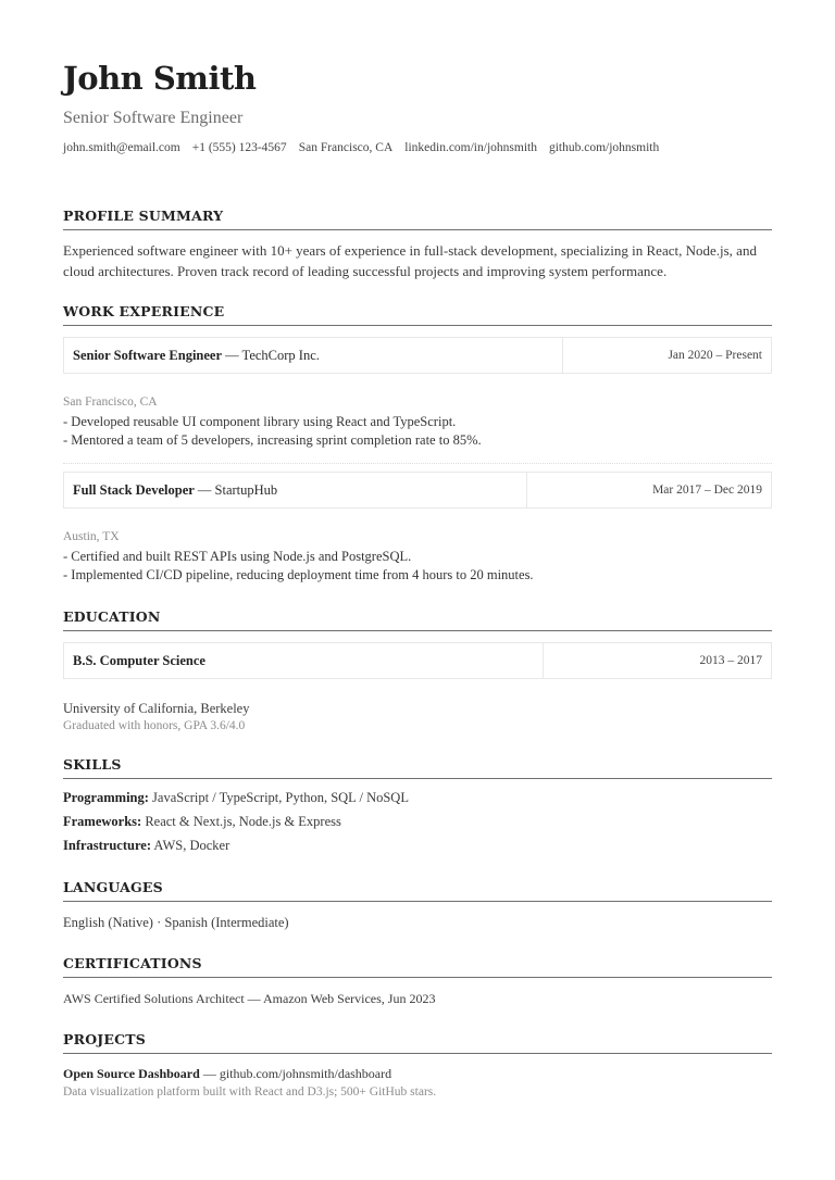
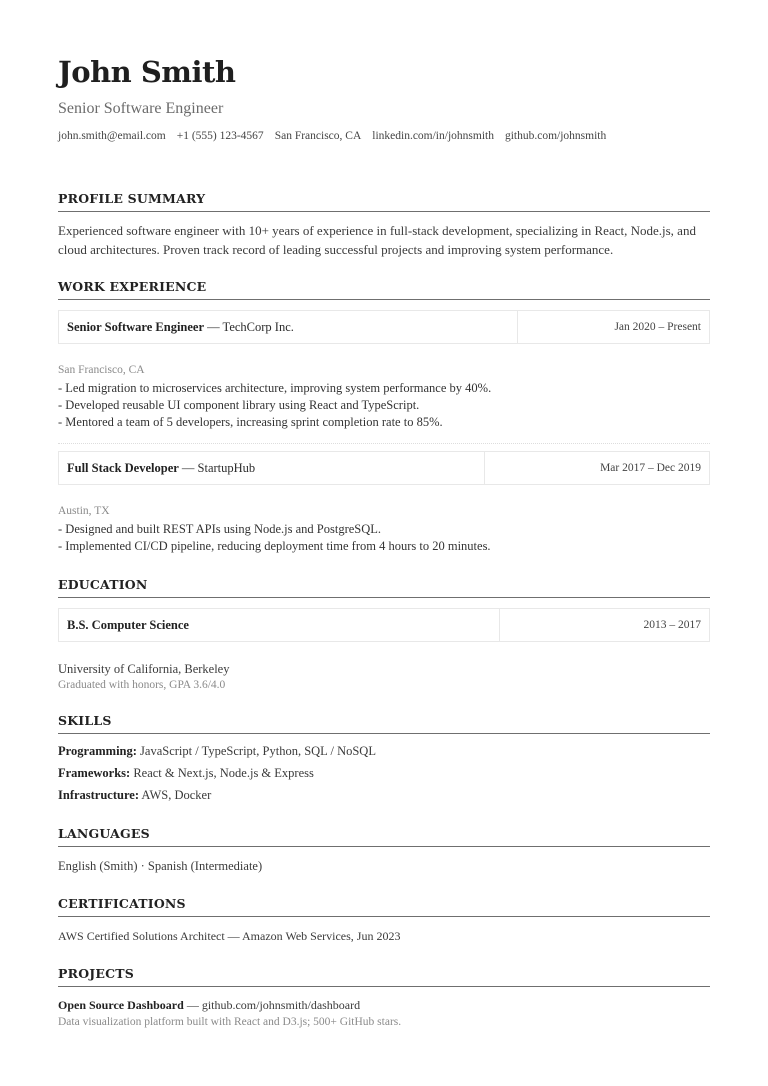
  John Smith
  Senior Software Engineer
  john.smith@email.com
  +1 (555) 123-4567
  San Francisco, CA
  linkedin.com/in/johnsmith
  github.com/johnsmith
  PROFILE SUMMARY
  Experienced software engineer with 10+ years of experience in full-stack development, specializing in React, Node.js, and cloud architectures. Proven track record of leading successful projects and improving system performance.
  WORK EXPERIENCE
  Senior Software Engineer
  — TechCorp Inc.
  Jan 2020 – Present
  San Francisco, CA
+ - Led migration to microservices architecture, improving system performance by 40%.
  - Developed reusable UI component library using React and TypeScript.
  - Mentored a team of 5 developers, increasing sprint completion rate to 85%.
  Full Stack Developer
  — StartupHub
  Mar 2017 – Dec 2019
  Austin, TX
- - Certified and built REST APIs using Node.js and PostgreSQL.
+ - Designed and built REST APIs using Node.js and PostgreSQL.
  - Implemented CI/CD pipeline, reducing deployment time from 4 hours to 20 minutes.
  EDUCATION
  B.S. Computer Science
  2013 – 2017
  University of California, Berkeley
  Graduated with honors, GPA 3.6/4.0
  SKILLS
  Programming: JavaScript / TypeScript, Python, SQL / NoSQL
  Frameworks: React & Next.js, Node.js & Express
  Infrastructure: AWS, Docker
  LANGUAGES
- English (Native) · Spanish (Intermediate)
+ English (Smith) · Spanish (Intermediate)
  CERTIFICATIONS
  AWS Certified Solutions Architect — Amazon Web Services, Jun 2023
  PROJECTS
  Open Source Dashboard — github.com/johnsmith/dashboard
  Data visualization platform built with React and D3.js; 500+ GitHub stars.
